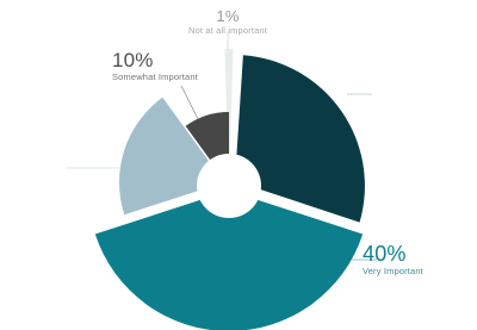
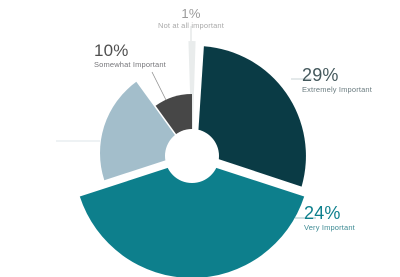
+ 29%
+ Extremely Important
- 40%
+ 24%
  Very Important
  10%
  Somewhat Important
  1%
  Not at all important
